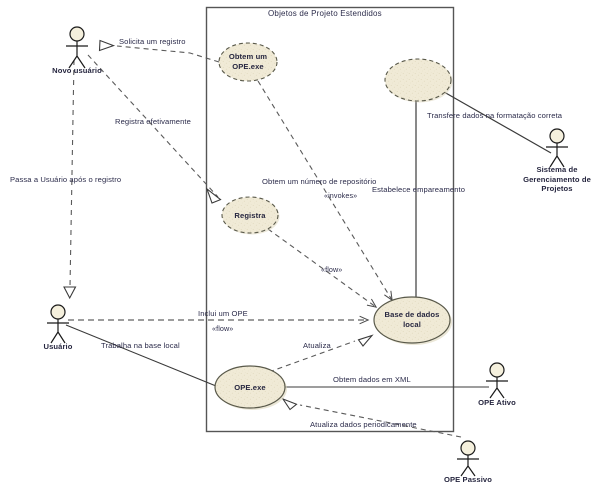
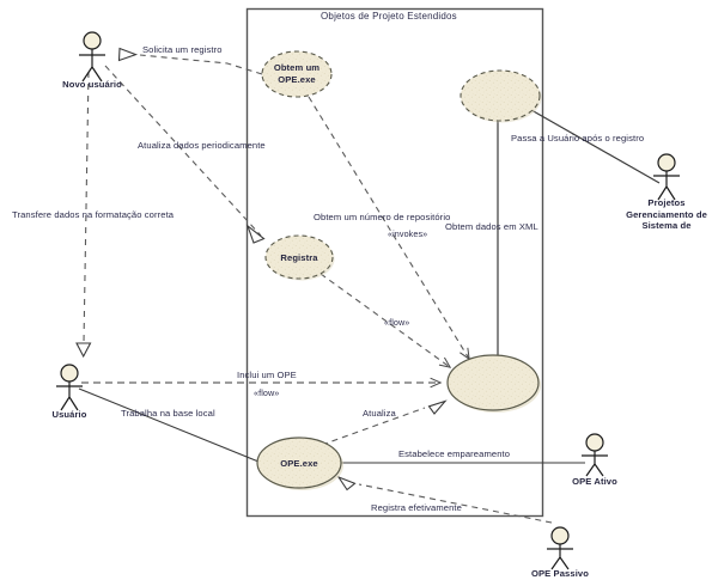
  Objetos de Projeto Estendidos
  Obtem um
  OPE.exe
  Registra
- Base de dados
- local
  OPE.exe
  Novo usuário
  Usuário
- Sistema de
+ Projetos
  Gerenciamento de
- Projetos
+ Sistema de
  OPE Ativo
  OPE Passivo
  Solicita um registro
- Registra efetivamente
+ Atualiza dados periodicamente
- Passa a Usuário após o registro
+ Transfere dados na formatação correta
  Obtem um número de repositório
  «invokes»
- Estabelece empareamento
+ Obtem dados em XML
- Transfere dados na formatação correta
+ Passa a Usuário após o registro
  «flow»
  Inclui um OPE
  «flow»
  Trabalha na base local
  Atualiza
- Obtem dados em XML
+ Estabelece empareamento
- Atualiza dados periodicamente
+ Registra efetivamente
